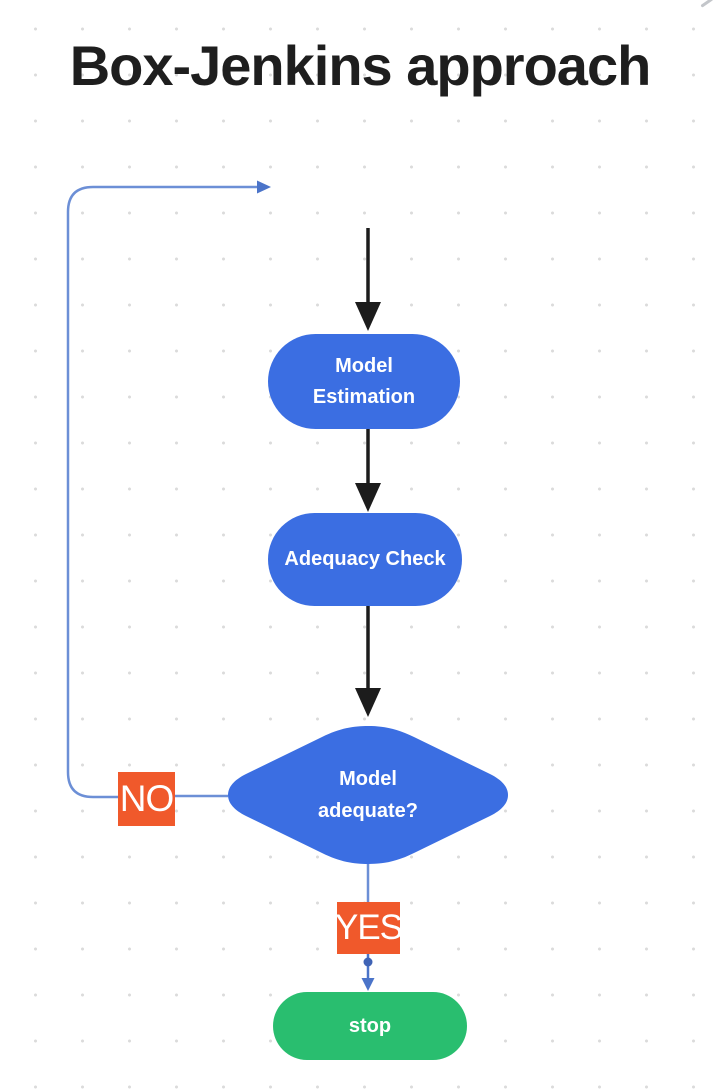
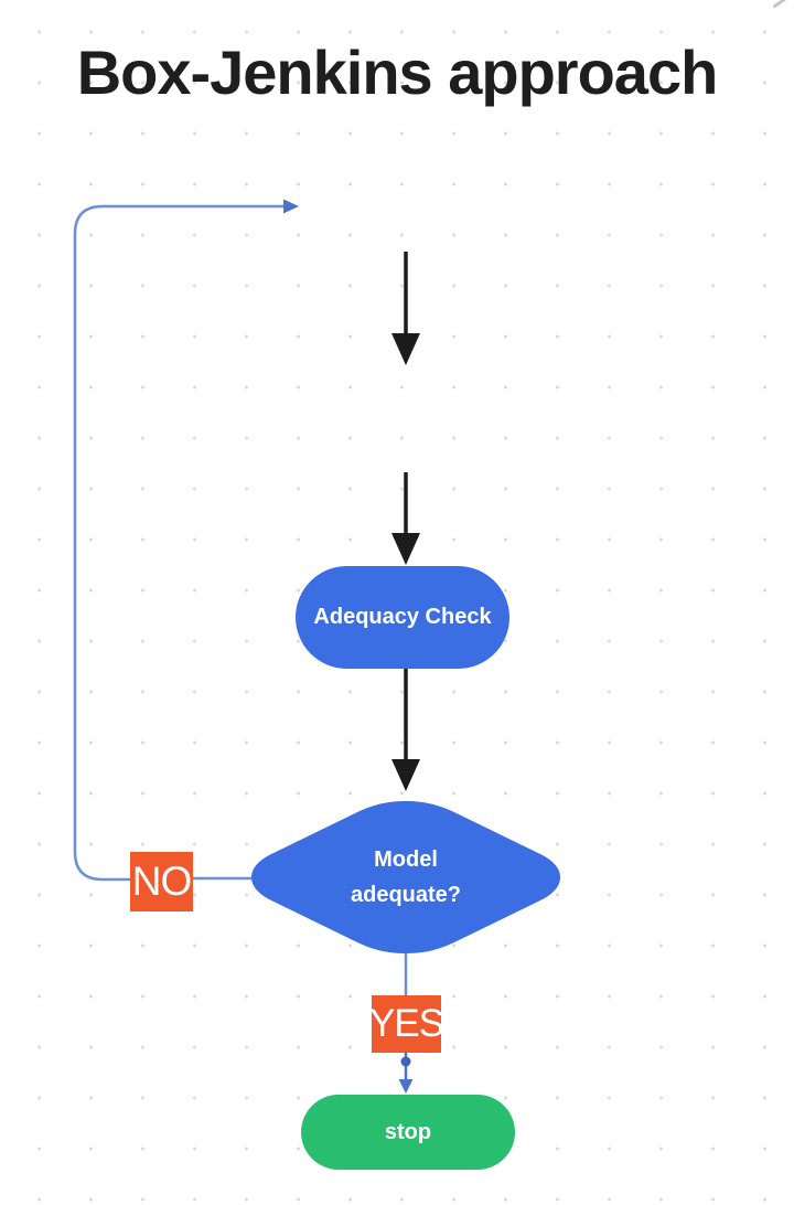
  Box-Jenkins approach
- Model Estimation
  Adequacy Check
  Model adequate?
  NO
  YES
  stop
